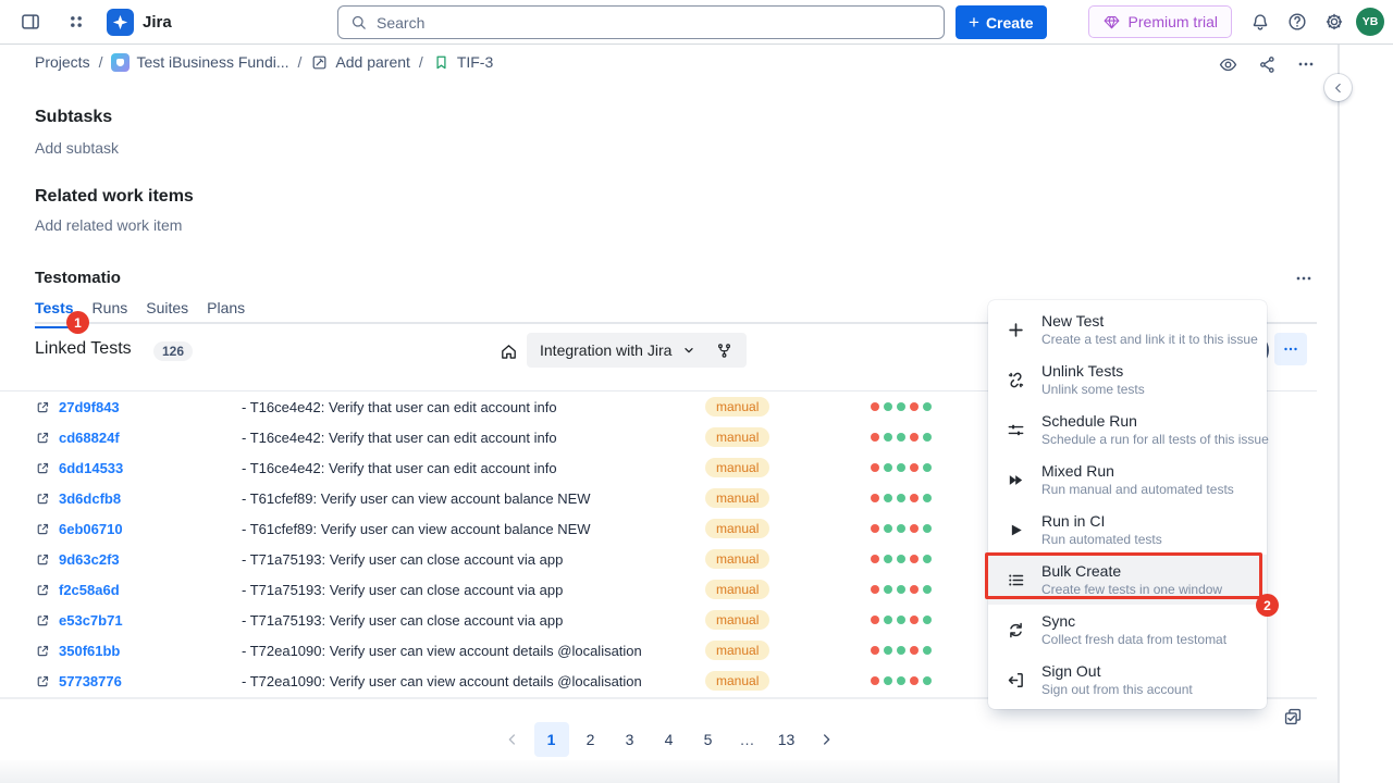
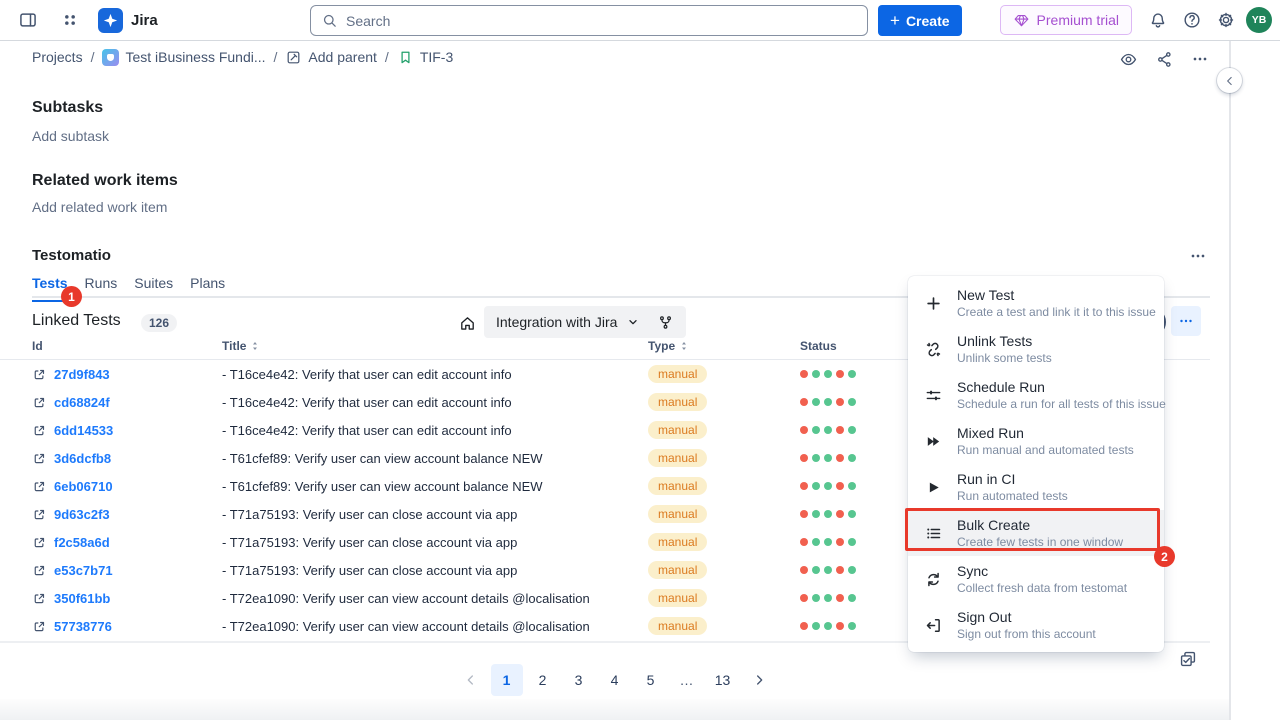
  Jira
  Search
  +
  Create
  Premium trial
  YB
  Projects
  /
  Test iBusiness Fundi...
  /
  Add parent
  /
  TIF-3
  Subtasks
  Add subtask
  Related work items
  Add related work item
  Testomatio
  Tests
  Runs
  Suites
  Plans
  1
  Linked Tests
  126
  Integration with Jira
+ Id
+ Title
+ Type
+ Status
  27d9f843
  - T16ce4e42: Verify that user can edit account info
  manual
  cd68824f
  - T16ce4e42: Verify that user can edit account info
  manual
  6dd14533
  - T16ce4e42: Verify that user can edit account info
  manual
  3d6dcfb8
  - T61cfef89: Verify user can view account balance NEW
  manual
  6eb06710
  - T61cfef89: Verify user can view account balance NEW
  manual
  9d63c2f3
  - T71a75193: Verify user can close account via app
  manual
  f2c58a6d
  - T71a75193: Verify user can close account via app
  manual
  e53c7b71
  - T71a75193: Verify user can close account via app
  manual
  350f61bb
  - T72ea1090: Verify user can view account details @localisation
  manual
  57738776
  - T72ea1090: Verify user can view account details @localisation
  manual
  1
  2
  3
  4
  5
  …
  13
  New Test
  Create a test and link it it to this issue
  Unlink Tests
  Unlink some tests
  Schedule Run
  Schedule a run for all tests of this issue
  Mixed Run
  Run manual and automated tests
  Run in CI
  Run automated tests
  Bulk Create
  Create few tests in one window
  Sync
  Collect fresh data from testomat
  Sign Out
  Sign out from this account
  2
